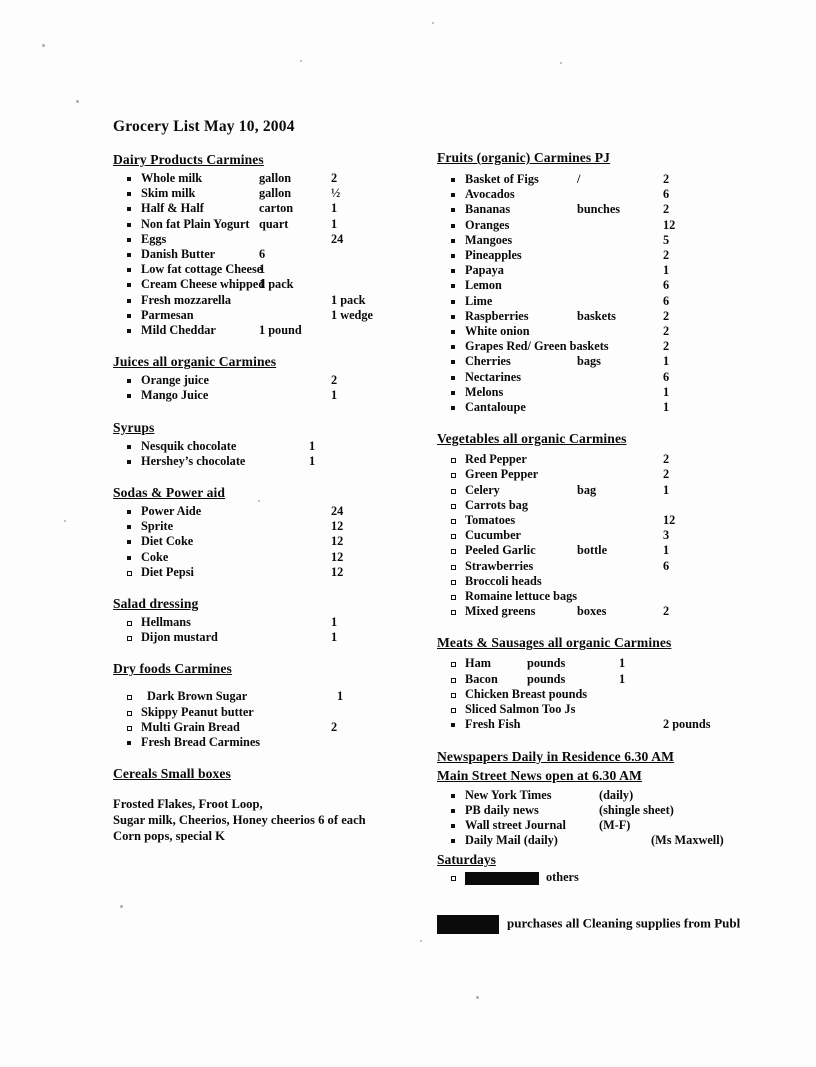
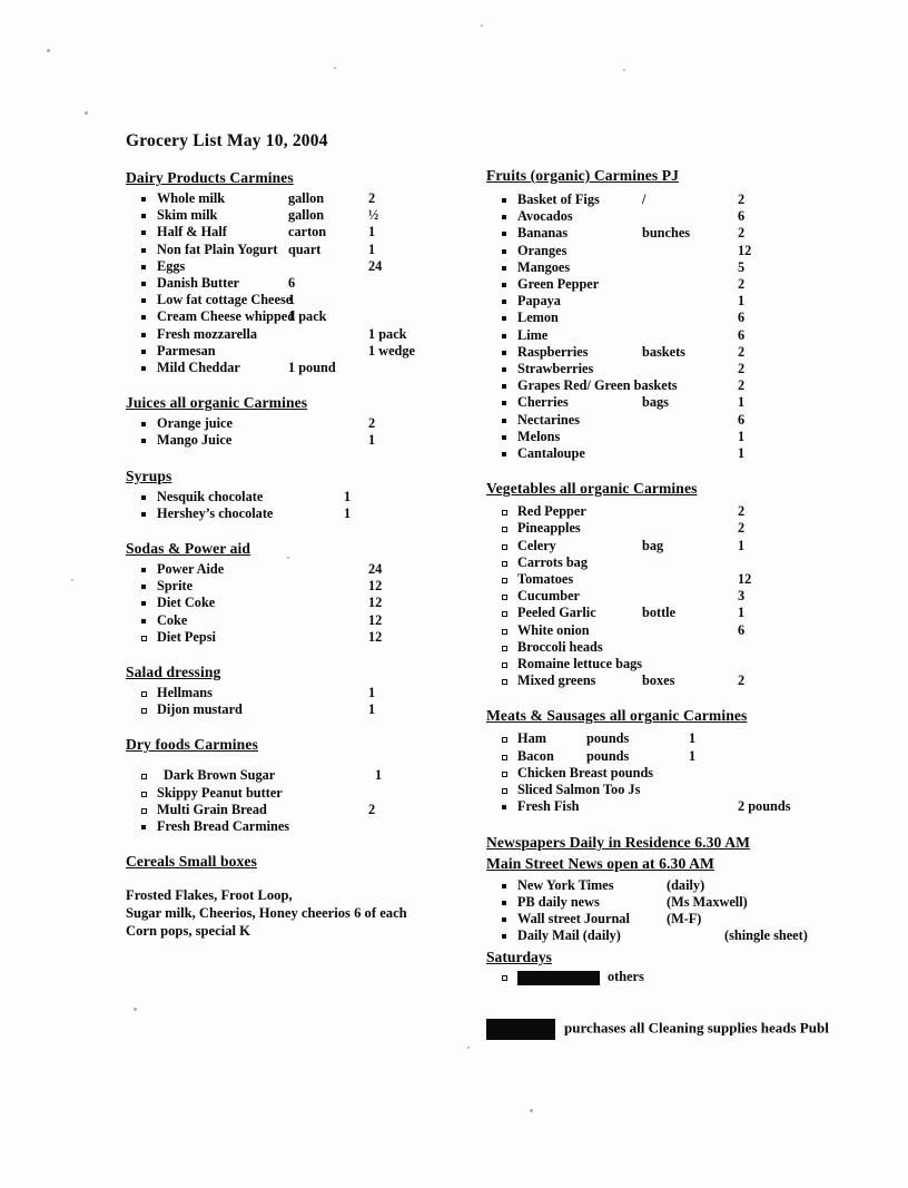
  Grocery List May 10, 2004
  Dairy Products Carmines
  Whole milk gallon 2
  Skim milk gallon ½
  Half & Half carton 1
  Non fat Plain Yogurt quart 1
  Eggs 24
  Danish Butter 6
  Low fat cottage Chees 1
  Cream Cheese whippe1 pack
  Fresh mozzarella 1 pack
  Parmesan 1 wedge
  Mild Cheddar 1 pound
  Juices all organic Carmines
  Orange juice 2
  Mango Juice 1
  Syrups
  Nesquik chocolate 1
  Hershey’s chocolate 1
  Sodas & Power aid
  Power Aide 24
  Sprite 12
  Diet Coke 12
  Coke 12
  Diet Pepsi 12
  Salad dressing
  Hellmans 1
  Dijon mustard 1
  Dry foods Carmines
  Dark Brown Sugar 1
  Skippy Peanut butter
  Multi Grain Bread 2
  Fresh Bread Carmines
  Cereals Small boxes
  Frosted Flakes, Froot Loop,
  Sugar milk, Cheerios, Honey cheerios 6 of each
  Corn pops, special K
  Fruits (organic) Carmines PJ
  Basket of Figs / 2
  Avocados 6
  Bananas bunches 2
  Oranges 12
  Mangoes 5
- Pineapples 2
+ Green Pepper 2
  Papaya 1
  Lemon 6
  Lime 6
  Raspberries baskets 2
- White onion 2
+ Strawberries 2
  Grapes Red/ Green baskets 2
  Cherries bags 1
  Nectarines 6
  Melons 1
  Cantaloupe 1
  Vegetables all organic Carmines
  Red Pepper 2
- Green Pepper 2
+ Pineapples 2
  Celery bag 1
  Carrots bag
  Tomatoes 12
  Cucumber 3
  Peeled Garlic bottle 1
- Strawberries 6
+ White onion 6
  Broccoli heads
  Romaine lettuce bags
  Mixed greens boxes 2
  Meats & Sausages all organic Carmines
  Ham pounds 1
  Bacon pounds 1
  Chicken Breast pounds
  Sliced Salmon Too Js
  Fresh Fish 2 pounds
  Newspapers Daily in Residence 6.30 AM
  Main Street News open at 6.30 AM
  New York Times (daily)
- PB daily news (shingle sheet)
+ PB daily news (Ms Maxwell)
  Wall street Journal (M-F)
- Daily Mail (daily) (Ms Maxwell)
+ Daily Mail (daily) (shingle sheet)
  Saturdays
  others
- purchases all Cleaning supplies from Publ
+ purchases all Cleaning supplies heads Publ
